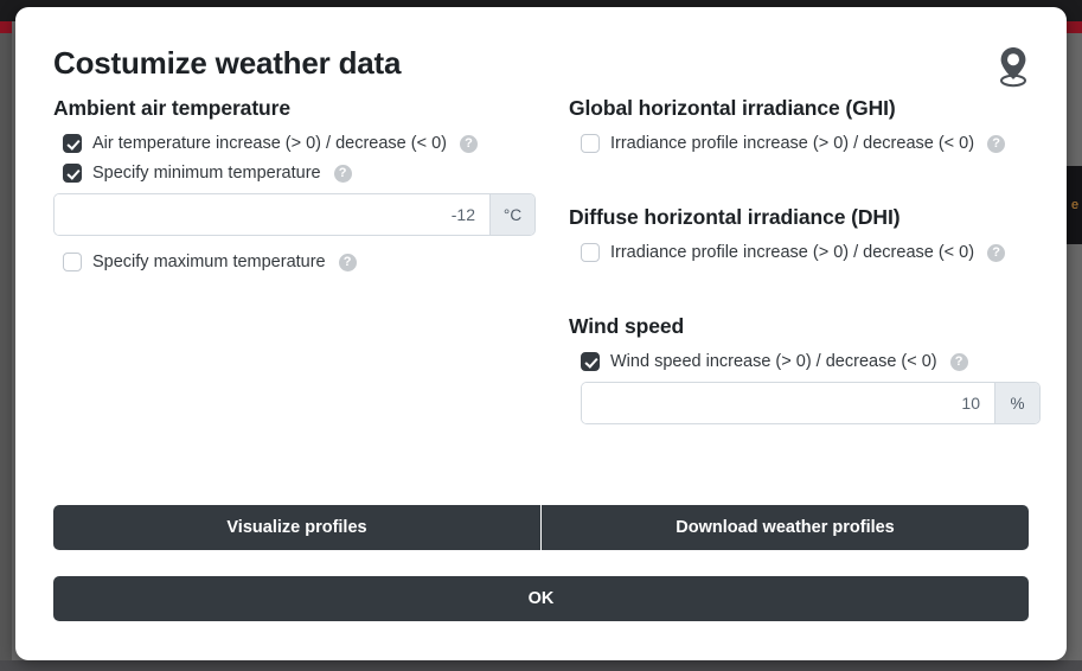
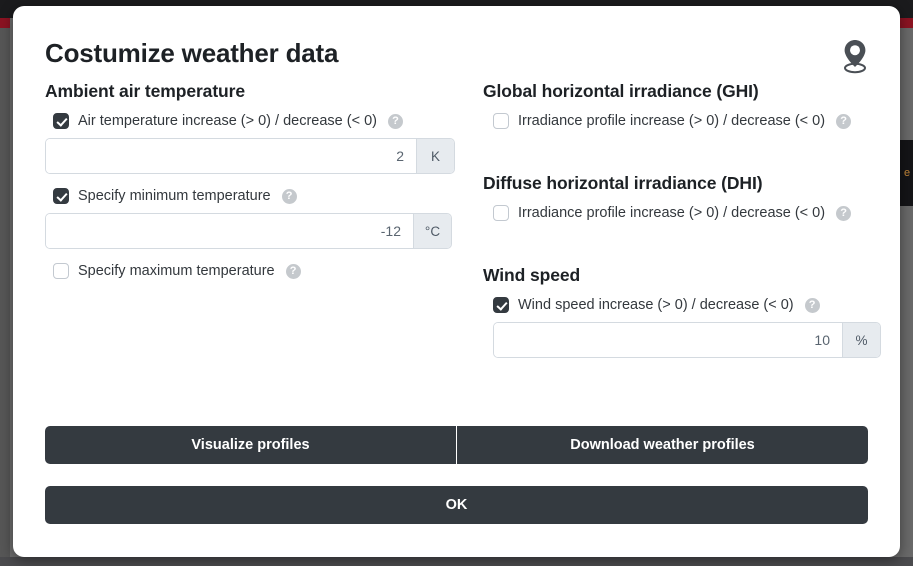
  e
  Costumize weather data
  Ambient air temperature
  Air temperature increase (> 0) / decrease (< 0)
  ?
+ 2
+ K
  Specify minimum temperature
  ?
  -12
  °C
  Specify maximum temperature
  ?
  Global horizontal irradiance (GHI)
  Irradiance profile increase (> 0) / decrease (< 0)
  ?
  Diffuse horizontal irradiance (DHI)
  Irradiance profile increase (> 0) / decrease (< 0)
  ?
  Wind speed
  Wind speed increase (> 0) / decrease (< 0)
  ?
  10
  %
  Visualize profiles
  Download weather profiles
  OK
